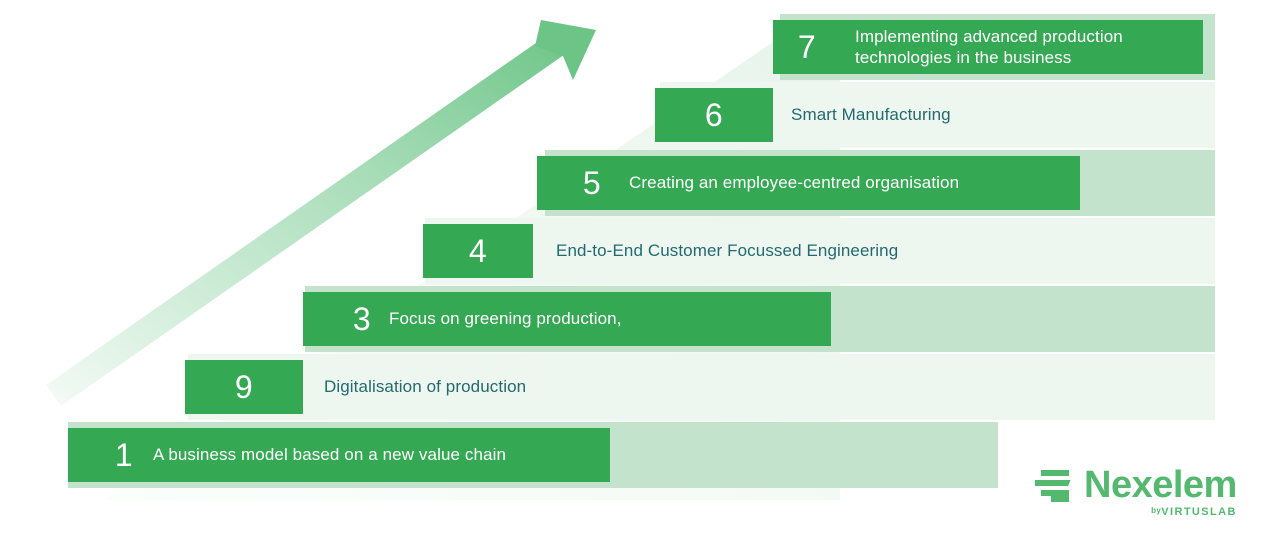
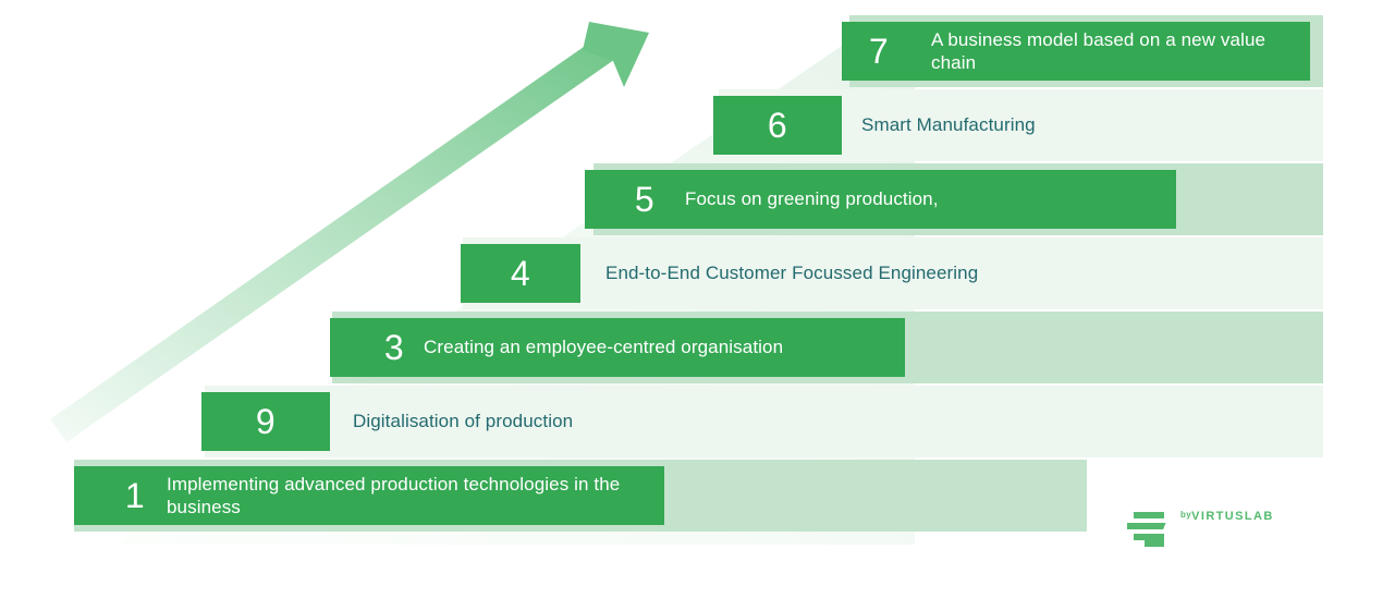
  7
- Implementing advanced production technologies in the business
+ A business model based on a new value chain
  6
  Smart Manufacturing
  5
- Creating an employee-centred organisation
+ Focus on greening production,
  4
  End-to-End Customer Focussed Engineering
  3
- Focus on greening production,
+ Creating an employee-centred organisation
  9
  Digitalisation of production
  1
- A business model based on a new value chain
+ Implementing advanced production technologies in the business
- Nexelem
  byVIRTUSLAB
